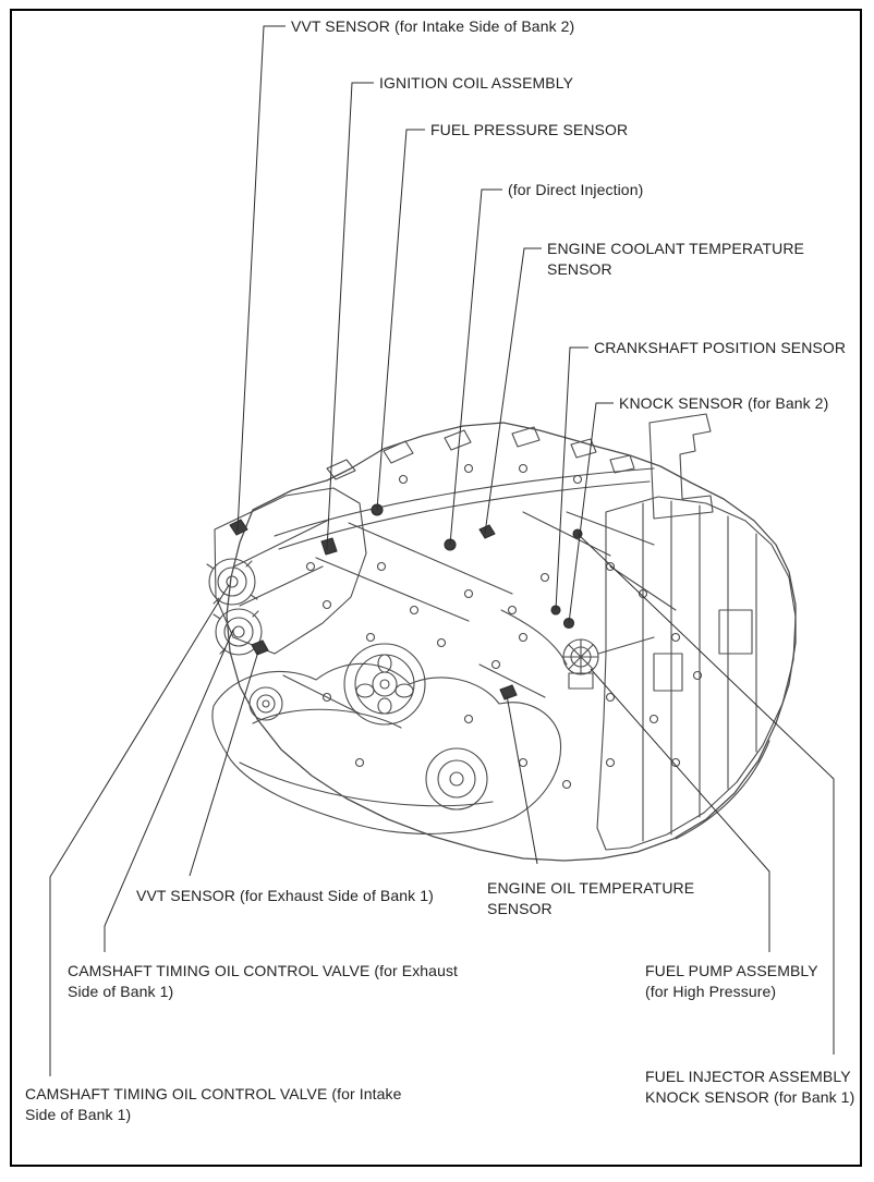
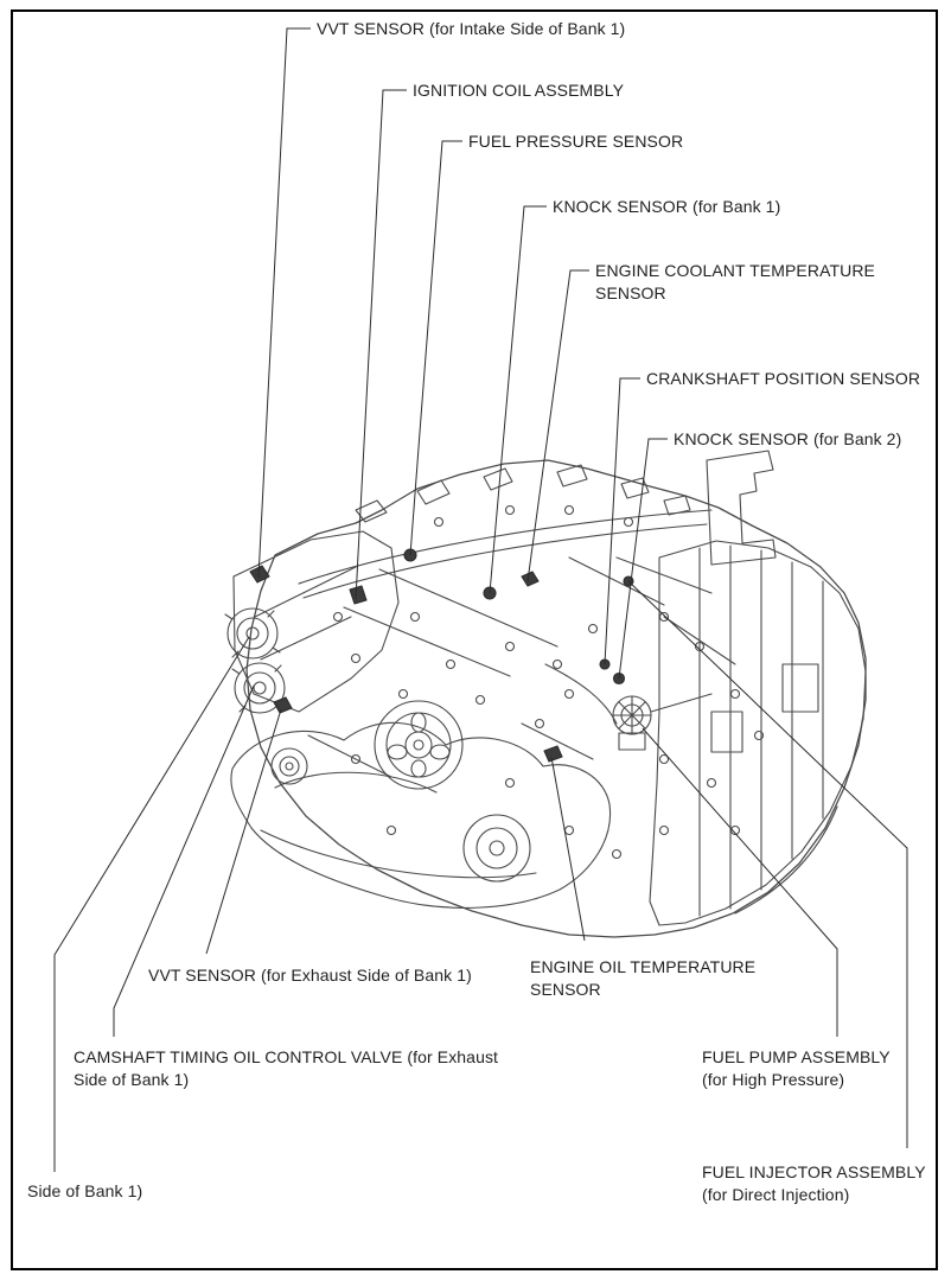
- VVT SENSOR (for Intake Side of Bank 2)
+ VVT SENSOR (for Intake Side of Bank 1)
  IGNITION COIL ASSEMBLY
  FUEL PRESSURE SENSOR
- (for Direct Injection)
+ KNOCK SENSOR (for Bank 1)
  ENGINE COOLANT TEMPERATURE
  SENSOR
  CRANKSHAFT POSITION SENSOR
  KNOCK SENSOR (for Bank 2)
  VVT SENSOR (for Exhaust Side of Bank 1)
  ENGINE OIL TEMPERATURE
  SENSOR
  CAMSHAFT TIMING OIL CONTROL VALVE (for Exhaust
  Side of Bank 1)
  FUEL PUMP ASSEMBLY
  (for High Pressure)
- CAMSHAFT TIMING OIL CONTROL VALVE (for Intake
  Side of Bank 1)
  FUEL INJECTOR ASSEMBLY
- KNOCK SENSOR (for Bank 1)
+ (for Direct Injection)
